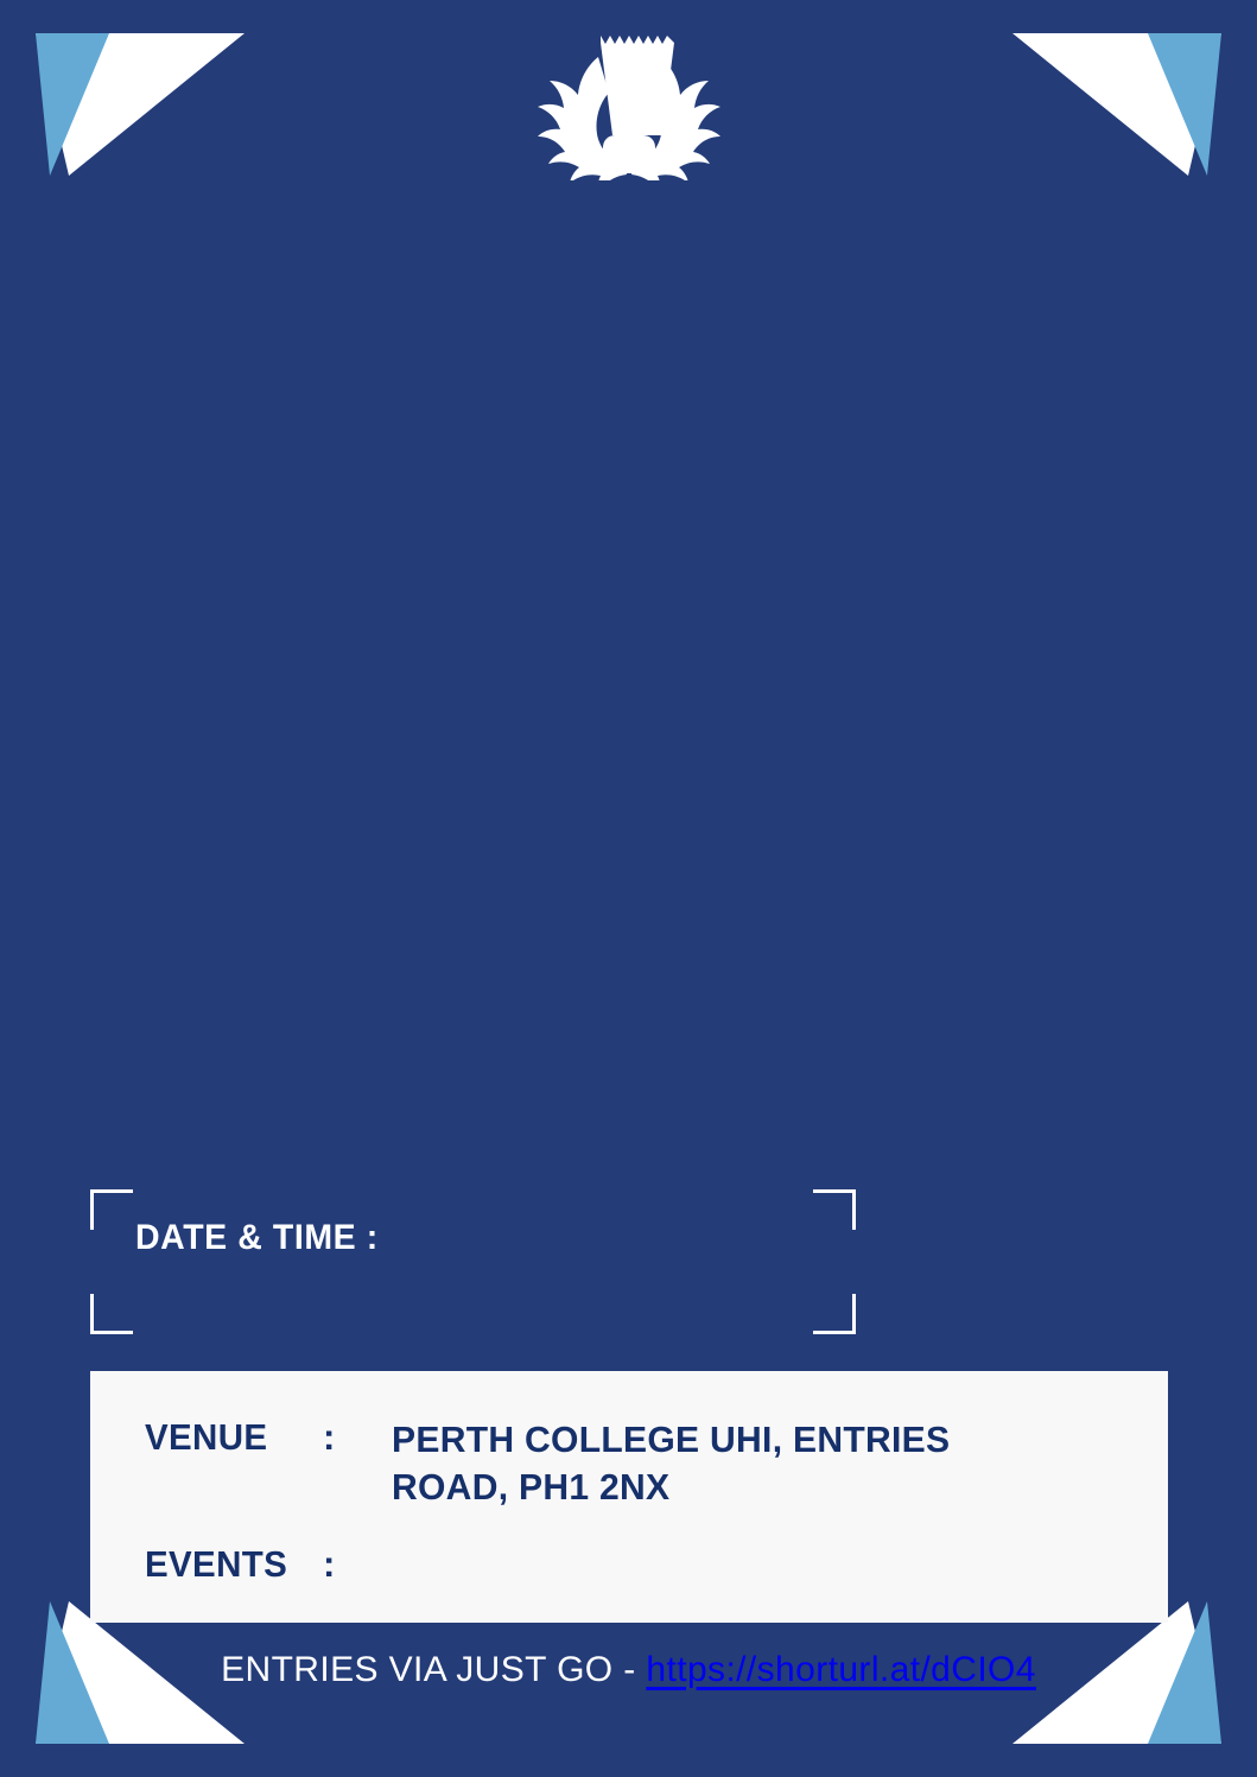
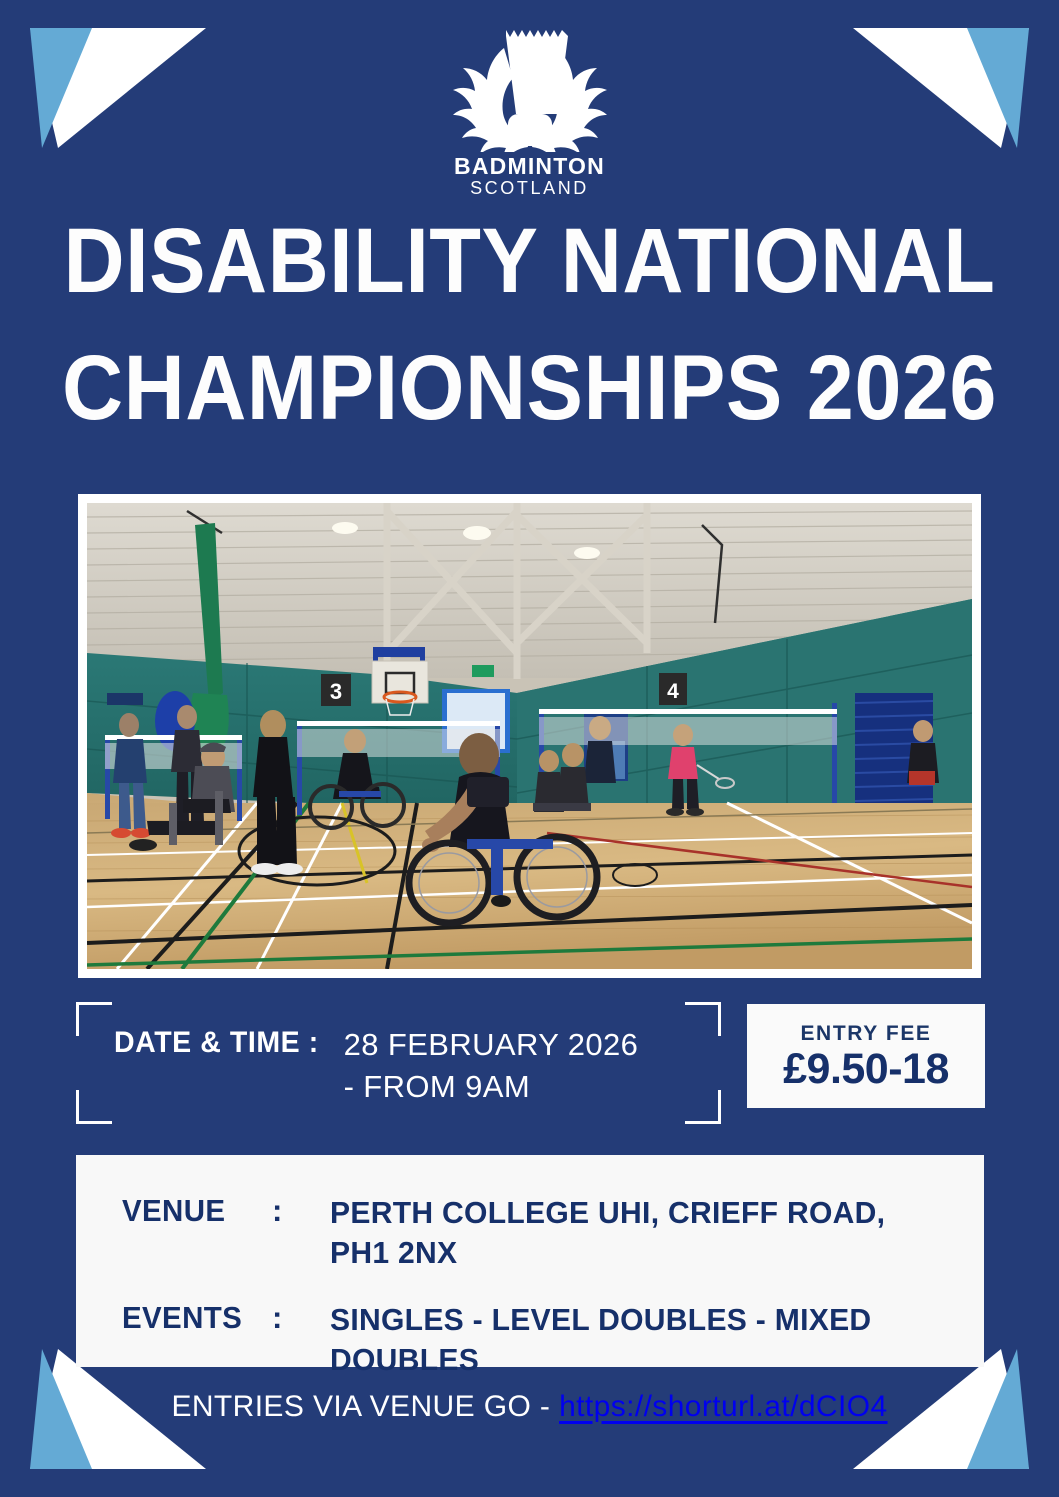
+ BADMINTON
+ SCOTLAND
+ DISABILITY NATIONAL
+ CHAMPIONSHIPS 2026
+ 3
+ 4
  DATE & TIME :
+ 28 FEBRUARY 2026
+ - FROM 9AM
+ ENTRY FEE
+ £9.50-18
  VENUE
  :
- PERTH COLLEGE UHI, ENTRIES ROAD, PH1 2NX
+ PERTH COLLEGE UHI, CRIEFF ROAD, PH1 2NX
  EVENTS
  :
+ SINGLES - LEVEL DOUBLES - MIXED DOUBLES
- ENTRIES VIA JUST GO - https://shorturl.at/dCIO4
+ ENTRIES VIA VENUE GO - https://shorturl.at/dCIO4
